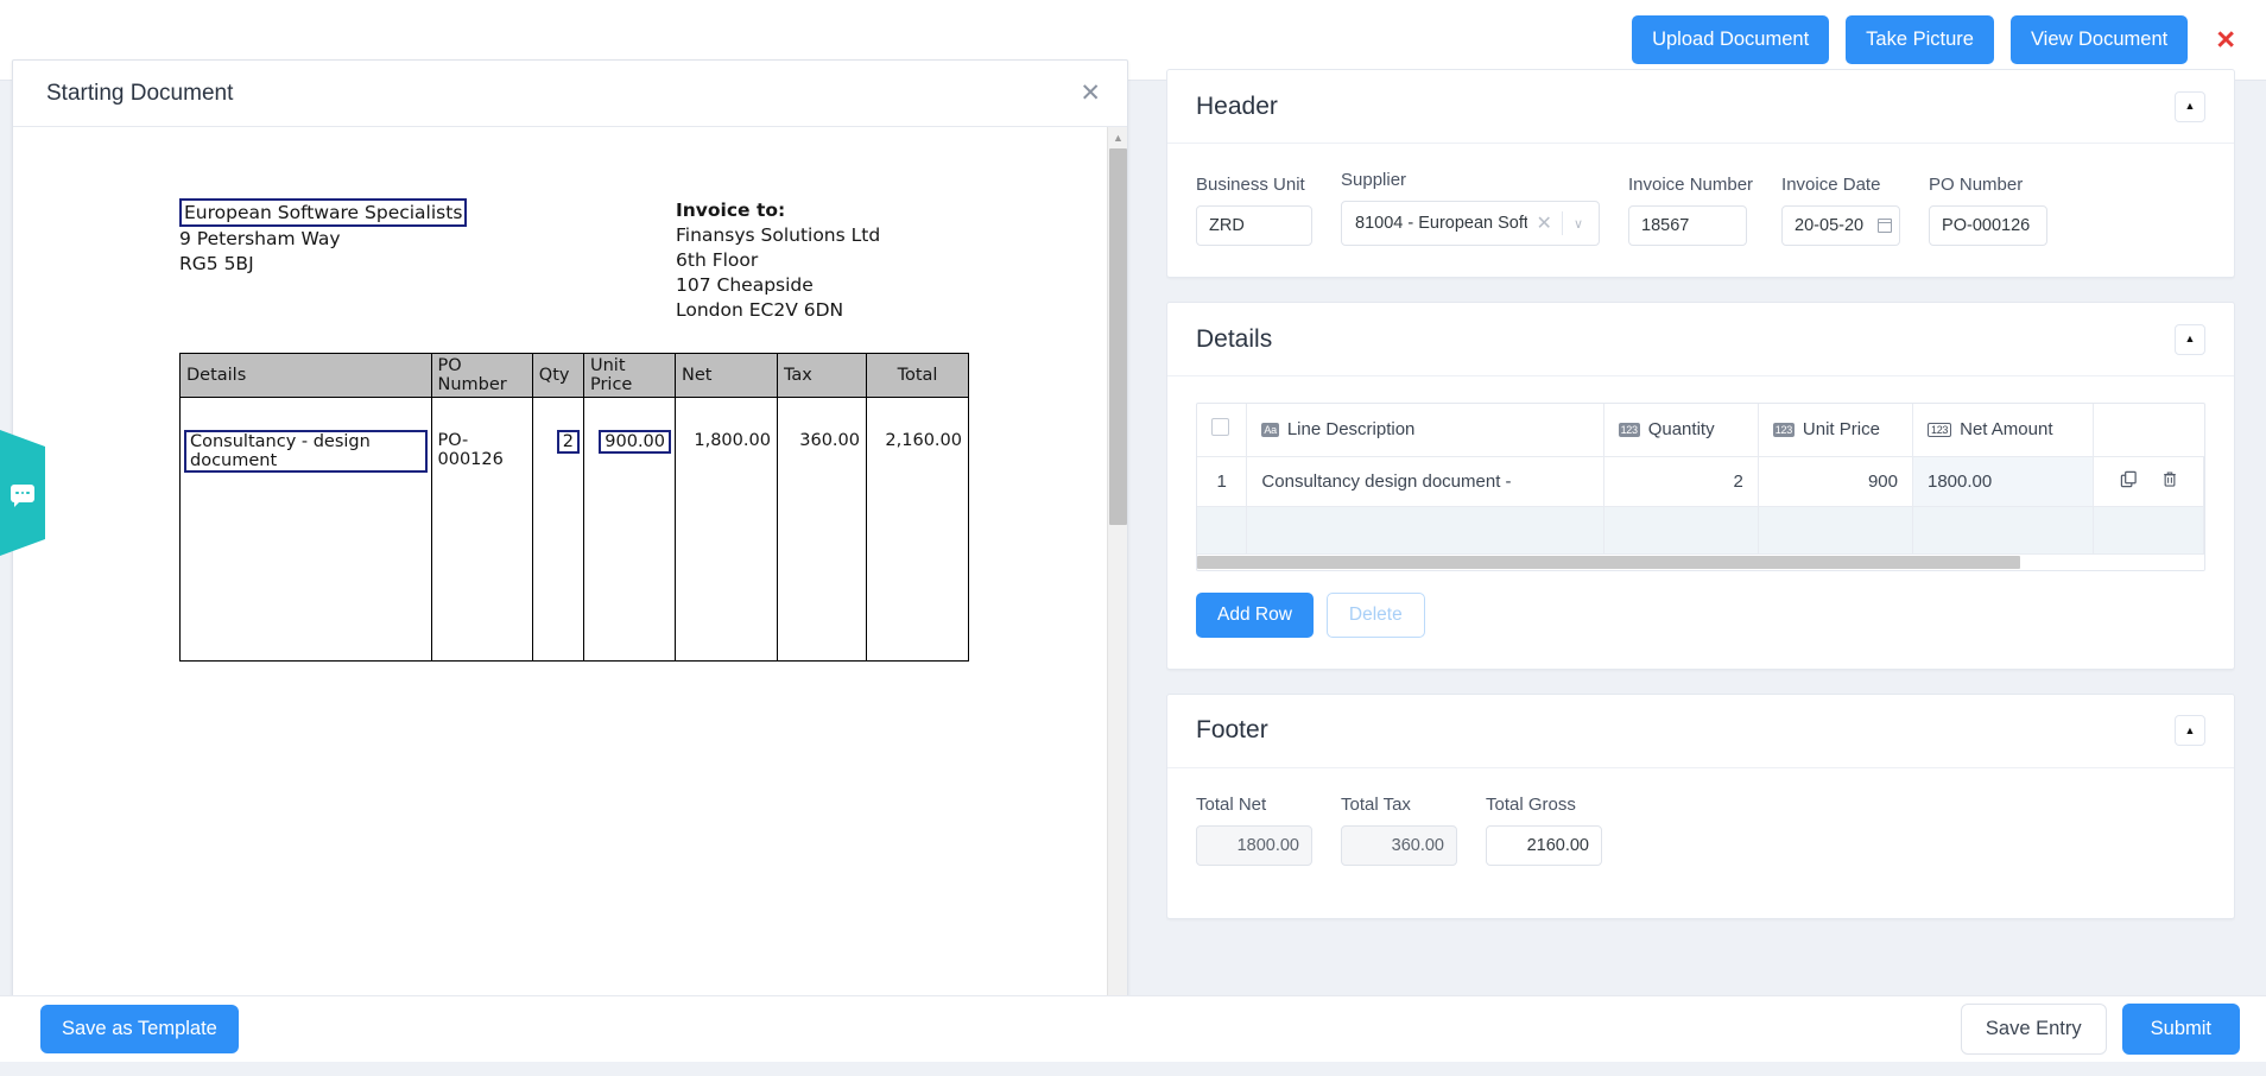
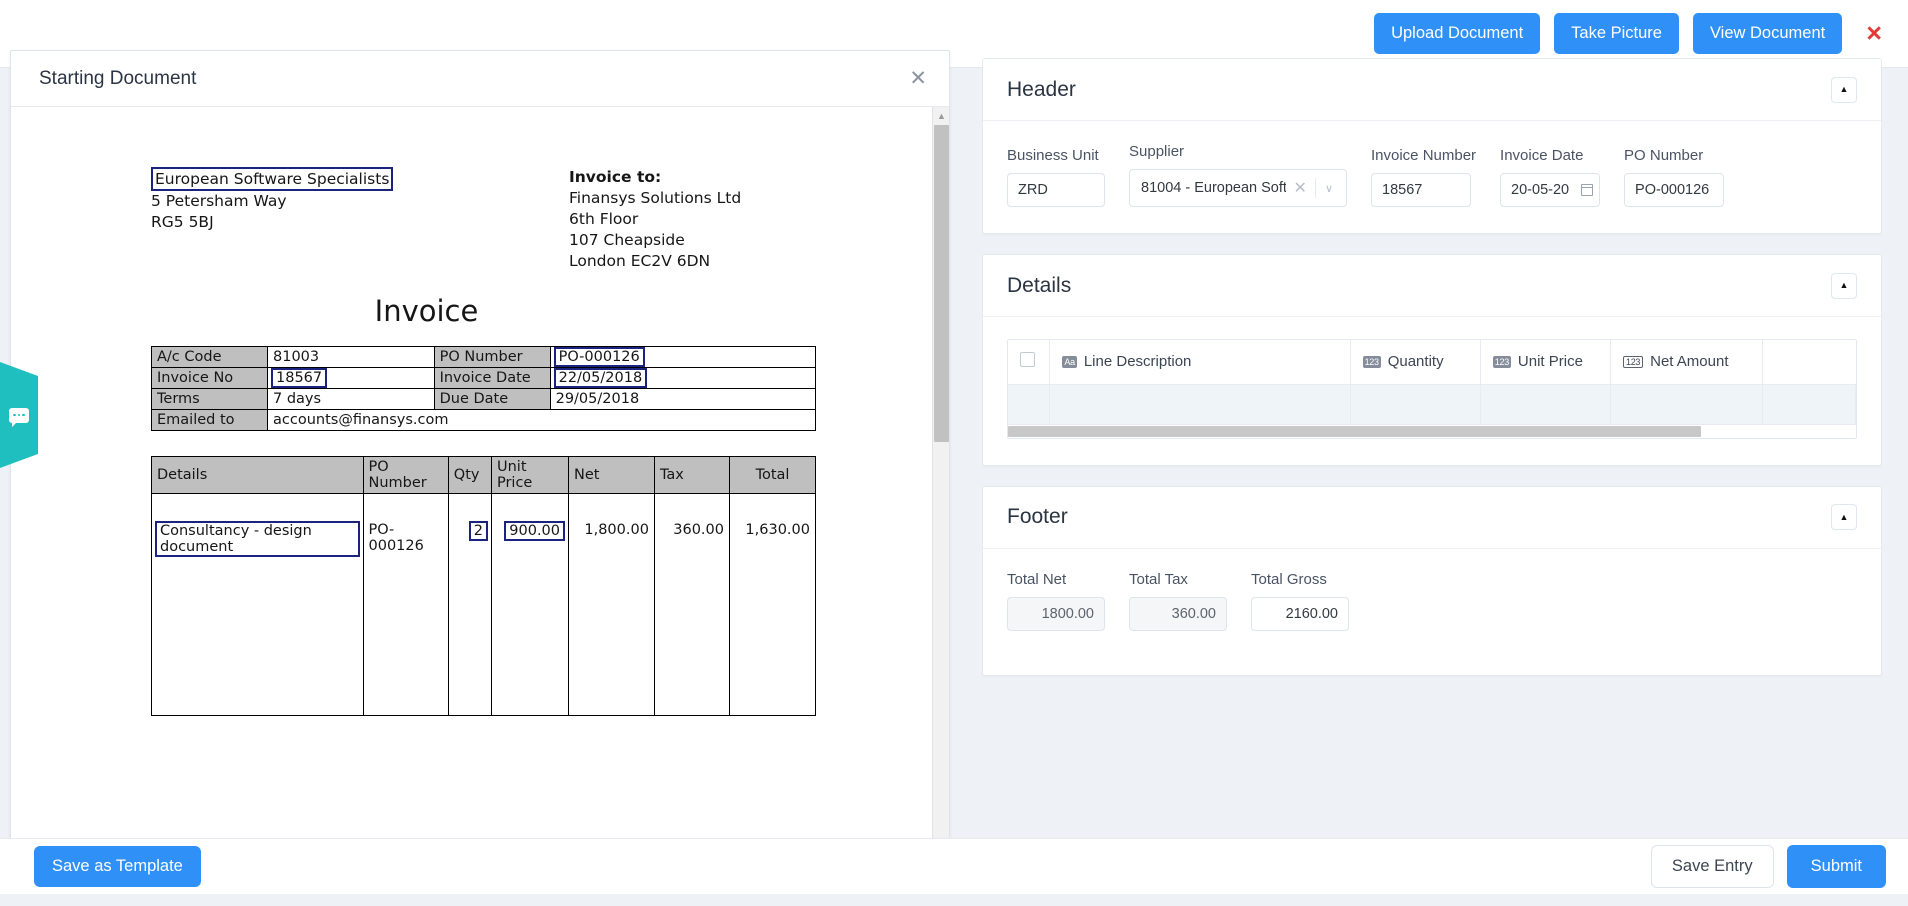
  Upload Document
  Take Picture
  View Document
  ×
  Starting Document
  ✕
  European Software Specialists
- 9 Petersham Way
+ 5 Petersham Way
  RG5 5BJ
  Invoice to:
  Finansys Solutions Ltd
  6th Floor
  107 Cheapside
  London EC2V 6DN
+ Invoice
+ A/c Code	81003	PO Number	PO-000126
+ Invoice No	18567	Invoice Date	22/05/2018
+ Terms	7 days	Due Date	29/05/2018
+ Emailed to	accounts@finansys.com
  Details	PO Number	Qty	Unit Price	Net	Tax	Total
- Consultancy - design document	PO-000126	2	900.00	1,800.00	360.00	2,160.00
+ Consultancy - design document	PO-000126	2	900.00	1,800.00	360.00	1,630.00
  ▲
  Header
  ▲
  Business Unit
  ZRD
  Supplier
  81004 - European Soft
  ✕
  ∨
  Invoice Number
  18567
  Invoice Date
  20-05-20
  PO Number
  PO-000126
  Details
  ▲
  	Aa Line Description	123 Quantity	123 Unit Price	123 Net Amount
- 1	Consultancy design document -	2	900	1800.00
- Add Row
- Delete
  Footer
  ▲
  Total Net
  1800.00
  Total Tax
  360.00
  Total Gross
  2160.00
  Save as Template
  Save Entry
  Submit
